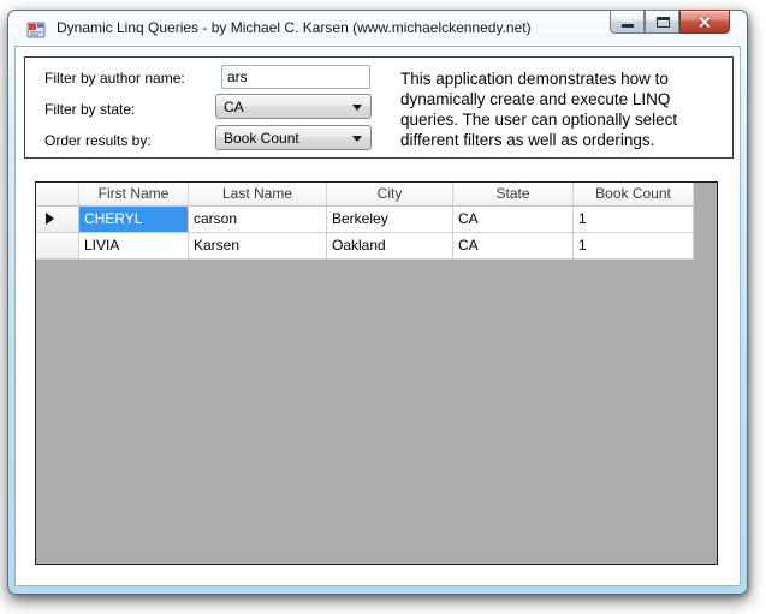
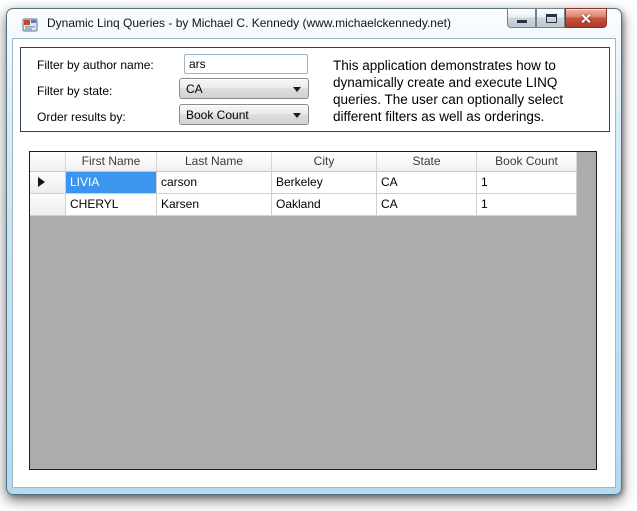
- Dynamic Linq Queries - by Michael C. Karsen (www.michaelckennedy.net)
+ Dynamic Linq Queries - by Michael C. Kennedy (www.michaelckennedy.net)
  Filter by author name:
  ars
  Filter by state:
  CA
  Order results by:
  Book Count
  This application demonstrates how to dynamically create and execute LINQ queries. The user can optionally select different filters as well as orderings.
  First Name
  Last Name
  City
  State
  Book Count
- CHERYL
+ LIVIA
  carson
  Berkeley
  CA
  1
- LIVIA
+ CHERYL
  Karsen
  Oakland
  CA
  1
